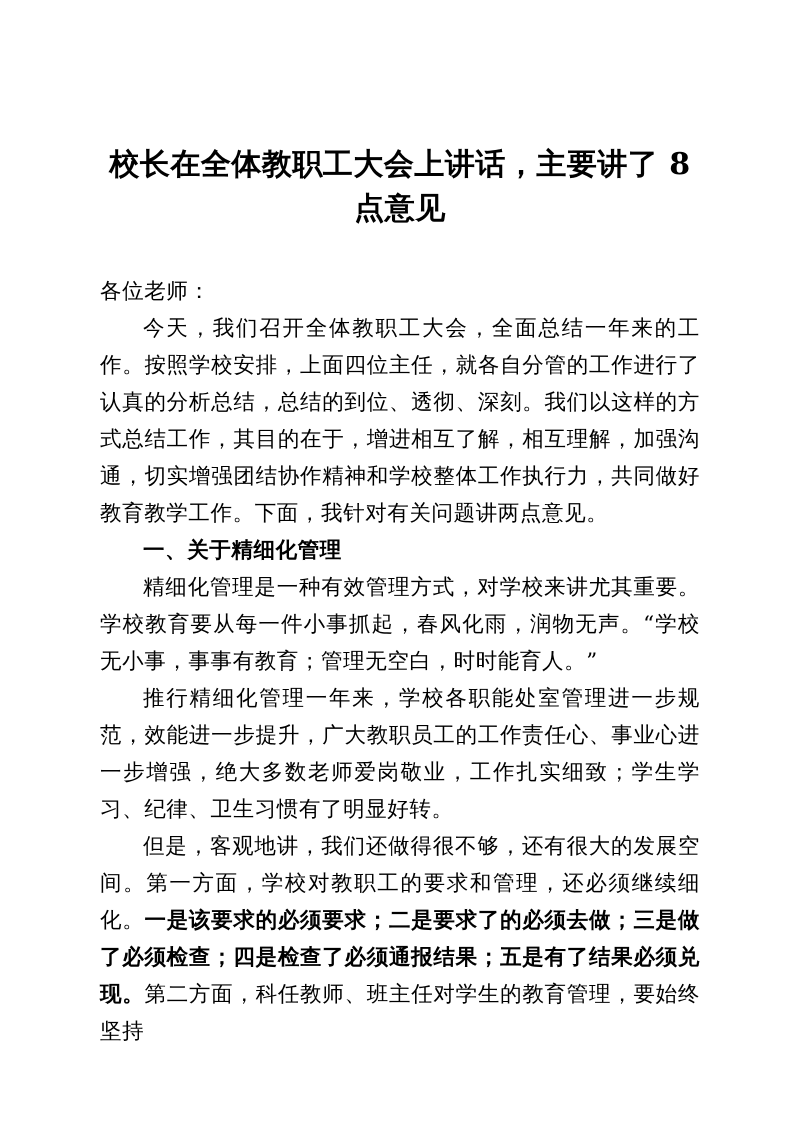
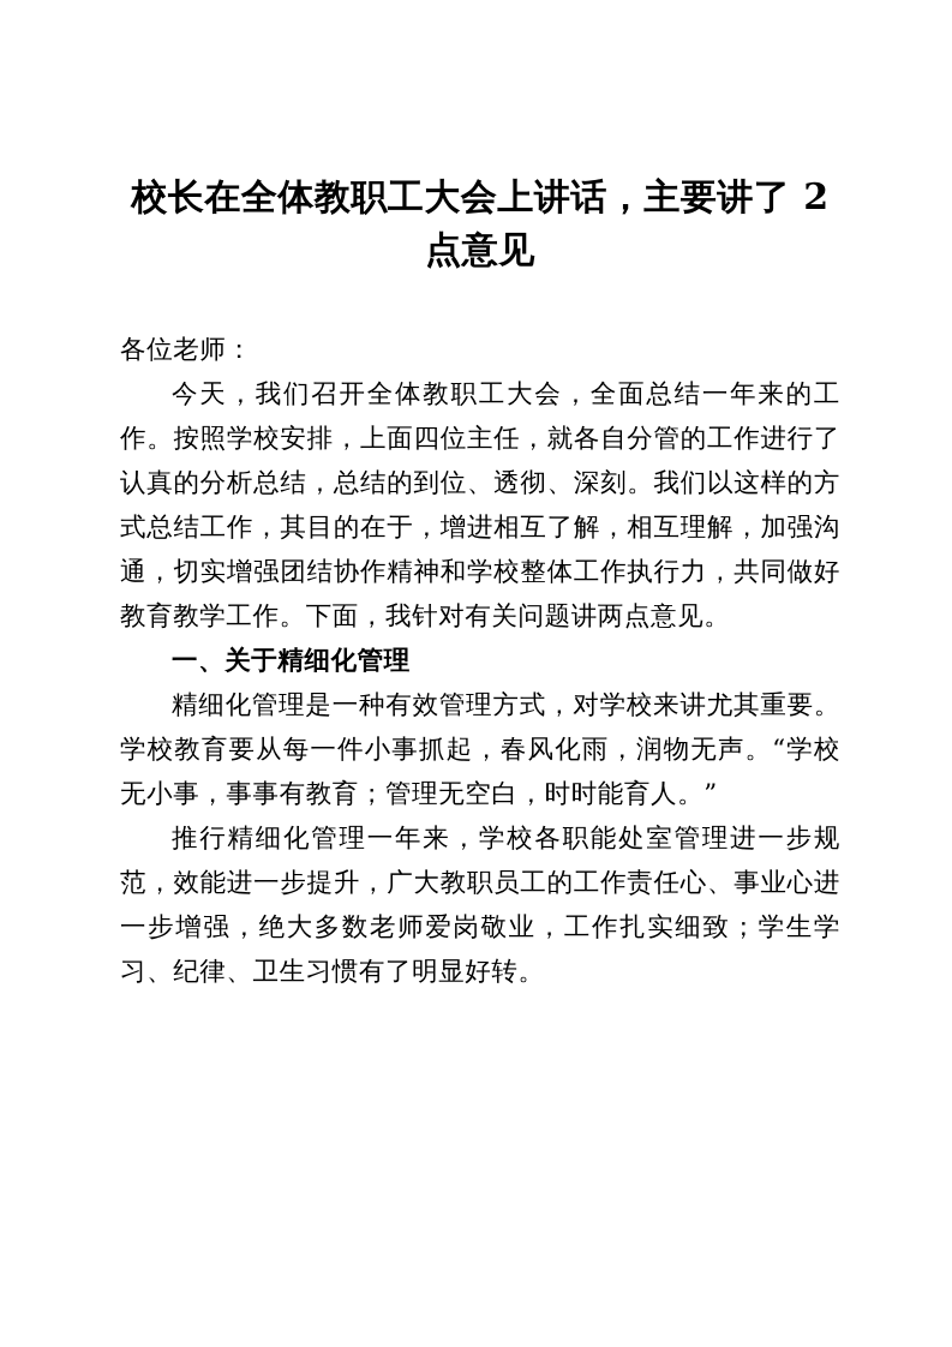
- 校长在全体教职工大会上讲话，主要讲了 8 点意见
+ 校长在全体教职工大会上讲话，主要讲了 2 点意见
  各位老师：
  今天，我们召开全体教职工大会，全面总结一年来的工作。按照学校安排，上面四位主任，就各自分管的工作进行了认真的分析总结，总结的到位、透彻、深刻。我们以这样的方式总结工作，其目的在于，增进相互了解，相互理解，加强沟通，切实增强团结协作精神和学校整体工作执行力，共同做好教育教学工作。下面，我针对有关问题讲两点意见。
  一、关于精细化管理
  精细化管理是一种有效管理方式，对学校来讲尤其重要。学校教育要从每一件小事抓起，春风化雨，润物无声。“学校无小事，事事有教育；管理无空白，时时能育人。”
  推行精细化管理一年来，学校各职能处室管理进一步规范，效能进一步提升，广大教职员工的工作责任心、事业心进一步增强，绝大多数老师爱岗敬业，工作扎实细致；学生学习、纪律、卫生习惯有了明显好转。
- 但是，客观地讲，我们还做得很不够，还有很大的发展空间。第一方面，学校对教职工的要求和管理，还必须继续细化。一是该要求的必须要求；二是要求了的必须去做；三是做了必须检查；四是检查了必须通报结果；五是有了结果必须兑现。第二方面，科任教师、班主任对学生的教育管理，要始终坚持
